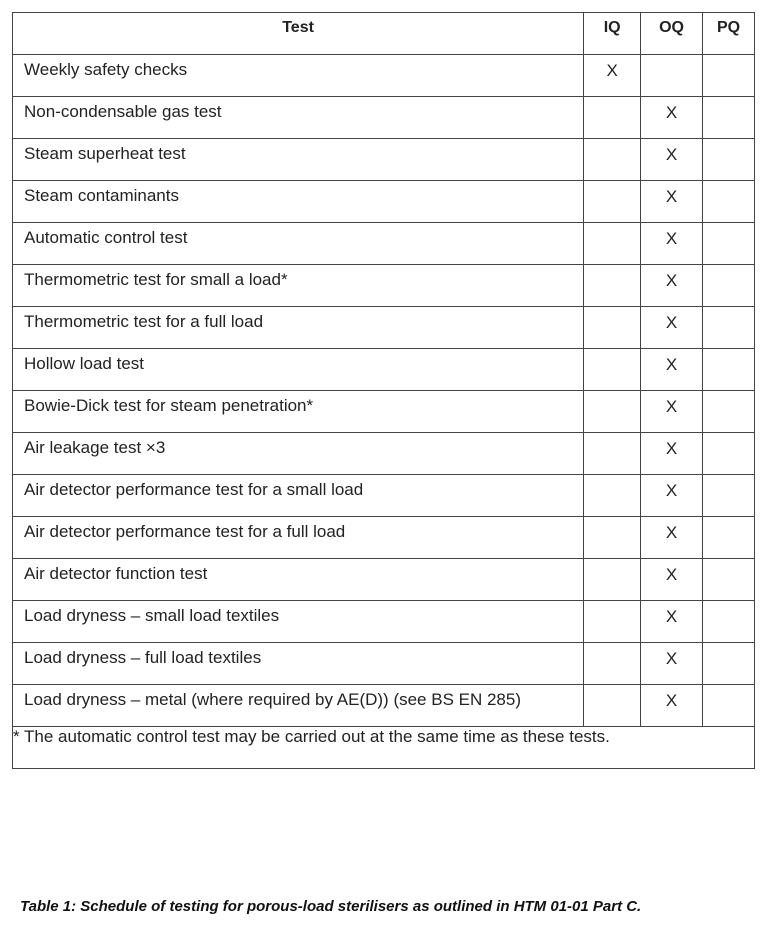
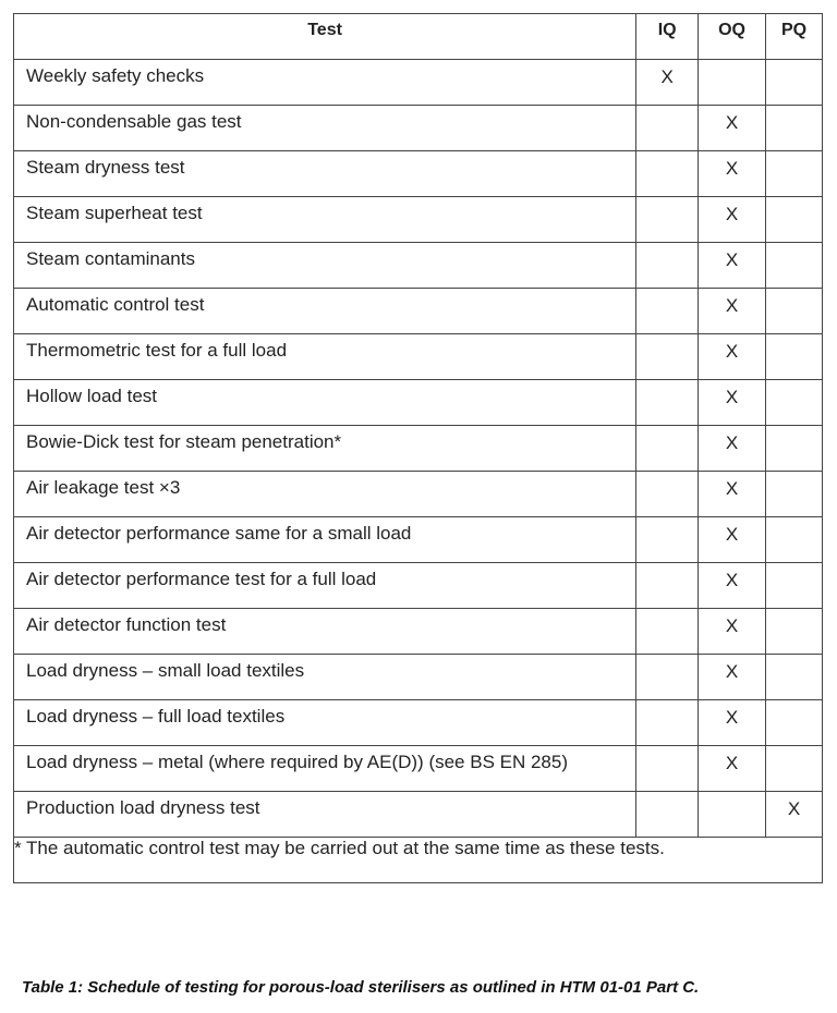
  Test	IQ	OQ	PQ
  Weekly safety checks	X
  Non-condensable gas test		X
+ Steam dryness test		X
  Steam superheat test		X
  Steam contaminants		X
  Automatic control test		X
- Thermometric test for small a load*		X
  Thermometric test for a full load		X
  Hollow load test		X
  Bowie-Dick test for steam penetration*		X
  Air leakage test ×3		X
- Air detector performance test for a small load		X
+ Air detector performance same for a small load		X
  Air detector performance test for a full load		X
  Air detector function test		X
  Load dryness – small load textiles		X
  Load dryness – full load textiles		X
  Load dryness – metal (where required by AE(D)) (see BS EN 285)		X
+ Production load dryness test			X
  * The automatic control test may be carried out at the same time as these tests.
  Table 1: Schedule of testing for porous-load sterilisers as outlined in HTM 01-01 Part C.
